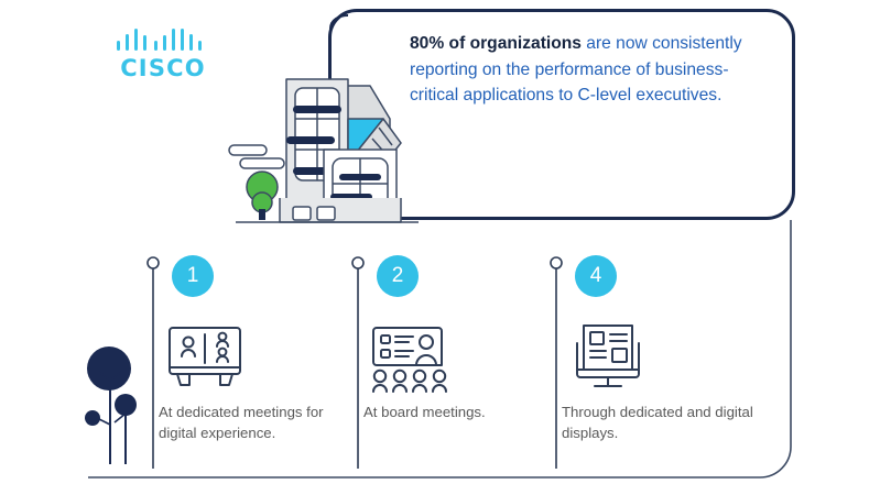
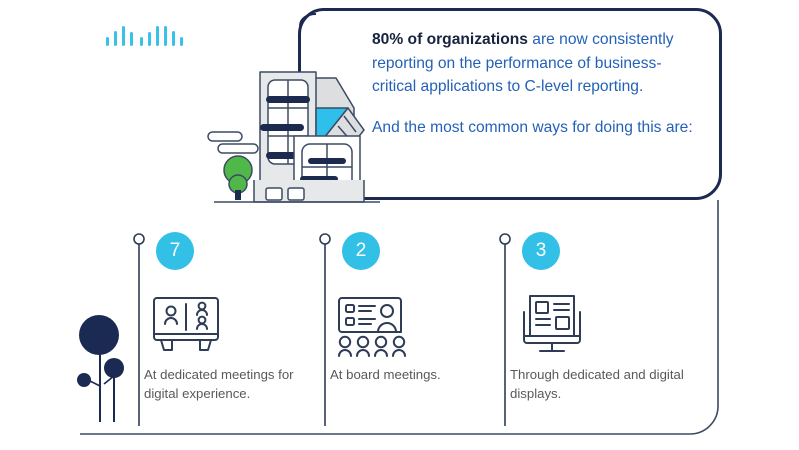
- CISCO
- 80% of organizations are now consistently reporting on the performance of business-critical applications to C-level executives.
+ 80% of organizations are now consistently reporting on the performance of business-critical applications to C-level reporting.
+ And the most common ways for doing this are:
- 1
+ 7
  At dedicated meetings for digital experience.
  2
  At board meetings.
- 4
+ 3
  Through dedicated and digital displays.
